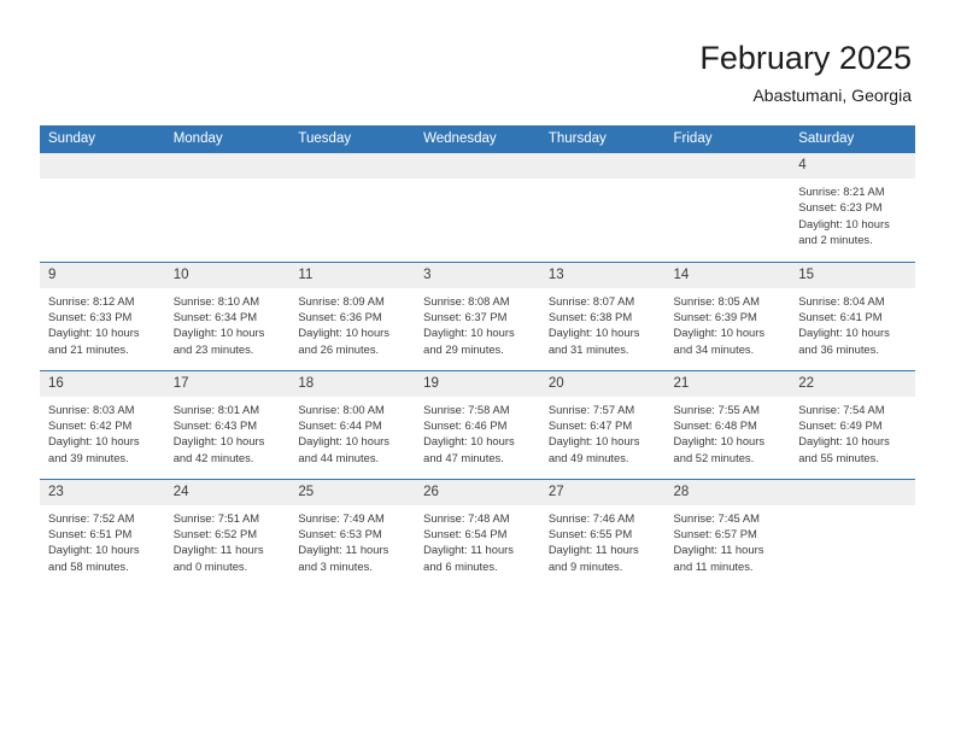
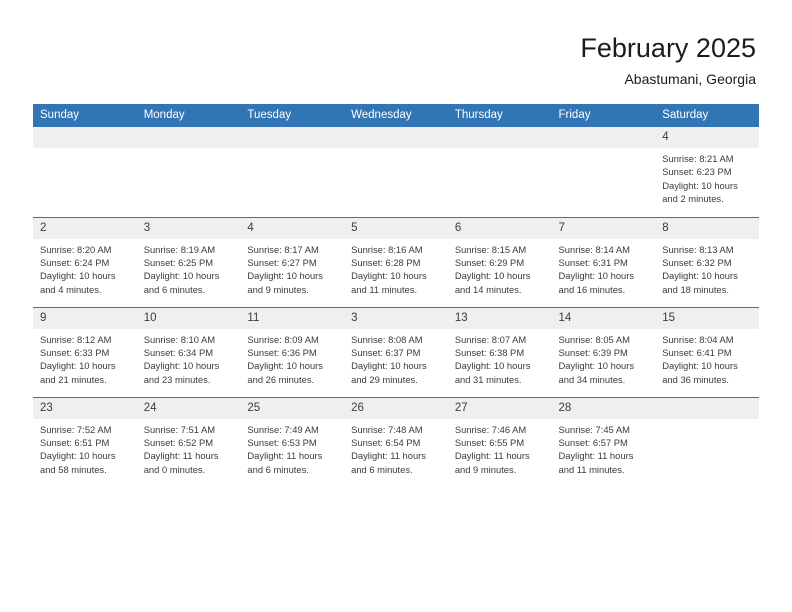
  February 2025
  Abastumani, Georgia
  Sunday	Monday	Tuesday	Wednesday	Thursday	Friday	Saturday
  						4Sunrise: 8:21 AMSunset: 6:23 PMDaylight: 10 hoursand 2 minutes.
+ 2Sunrise: 8:20 AMSunset: 6:24 PMDaylight: 10 hoursand 4 minutes.	3Sunrise: 8:19 AMSunset: 6:25 PMDaylight: 10 hoursand 6 minutes.	4Sunrise: 8:17 AMSunset: 6:27 PMDaylight: 10 hoursand 9 minutes.	5Sunrise: 8:16 AMSunset: 6:28 PMDaylight: 10 hoursand 11 minutes.	6Sunrise: 8:15 AMSunset: 6:29 PMDaylight: 10 hoursand 14 minutes.	7Sunrise: 8:14 AMSunset: 6:31 PMDaylight: 10 hoursand 16 minutes.	8Sunrise: 8:13 AMSunset: 6:32 PMDaylight: 10 hoursand 18 minutes.
  9Sunrise: 8:12 AMSunset: 6:33 PMDaylight: 10 hoursand 21 minutes.	10Sunrise: 8:10 AMSunset: 6:34 PMDaylight: 10 hoursand 23 minutes.	11Sunrise: 8:09 AMSunset: 6:36 PMDaylight: 10 hoursand 26 minutes.	3Sunrise: 8:08 AMSunset: 6:37 PMDaylight: 10 hoursand 29 minutes.	13Sunrise: 8:07 AMSunset: 6:38 PMDaylight: 10 hoursand 31 minutes.	14Sunrise: 8:05 AMSunset: 6:39 PMDaylight: 10 hoursand 34 minutes.	15Sunrise: 8:04 AMSunset: 6:41 PMDaylight: 10 hoursand 36 minutes.
- 16Sunrise: 8:03 AMSunset: 6:42 PMDaylight: 10 hoursand 39 minutes.	17Sunrise: 8:01 AMSunset: 6:43 PMDaylight: 10 hoursand 42 minutes.	18Sunrise: 8:00 AMSunset: 6:44 PMDaylight: 10 hoursand 44 minutes.	19Sunrise: 7:58 AMSunset: 6:46 PMDaylight: 10 hoursand 47 minutes.	20Sunrise: 7:57 AMSunset: 6:47 PMDaylight: 10 hoursand 49 minutes.	21Sunrise: 7:55 AMSunset: 6:48 PMDaylight: 10 hoursand 52 minutes.	22Sunrise: 7:54 AMSunset: 6:49 PMDaylight: 10 hoursand 55 minutes.
- 23Sunrise: 7:52 AMSunset: 6:51 PMDaylight: 10 hoursand 58 minutes.	24Sunrise: 7:51 AMSunset: 6:52 PMDaylight: 11 hoursand 0 minutes.	25Sunrise: 7:49 AMSunset: 6:53 PMDaylight: 11 hoursand 3 minutes.	26Sunrise: 7:48 AMSunset: 6:54 PMDaylight: 11 hoursand 6 minutes.	27Sunrise: 7:46 AMSunset: 6:55 PMDaylight: 11 hoursand 9 minutes.	28Sunrise: 7:45 AMSunset: 6:57 PMDaylight: 11 hoursand 11 minutes.
+ 23Sunrise: 7:52 AMSunset: 6:51 PMDaylight: 10 hoursand 58 minutes.	24Sunrise: 7:51 AMSunset: 6:52 PMDaylight: 11 hoursand 0 minutes.	25Sunrise: 7:49 AMSunset: 6:53 PMDaylight: 11 hoursand 6 minutes.	26Sunrise: 7:48 AMSunset: 6:54 PMDaylight: 11 hoursand 6 minutes.	27Sunrise: 7:46 AMSunset: 6:55 PMDaylight: 11 hoursand 9 minutes.	28Sunrise: 7:45 AMSunset: 6:57 PMDaylight: 11 hoursand 11 minutes.
